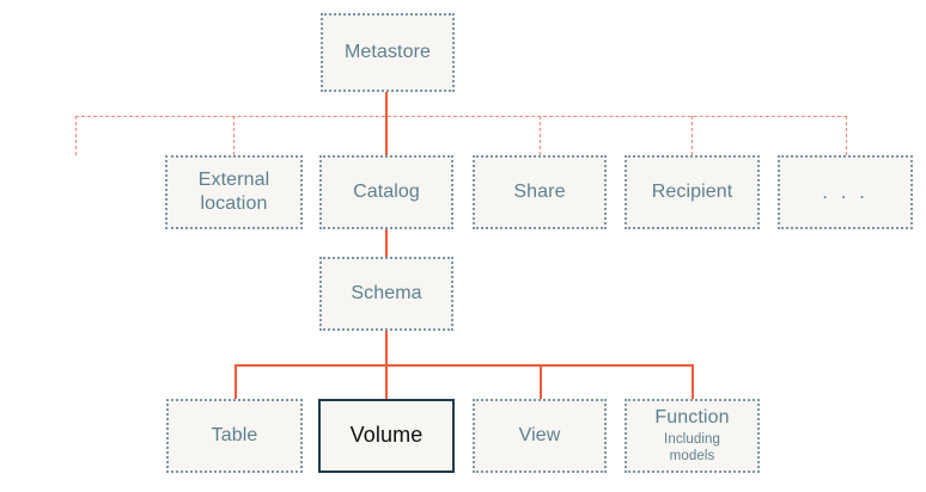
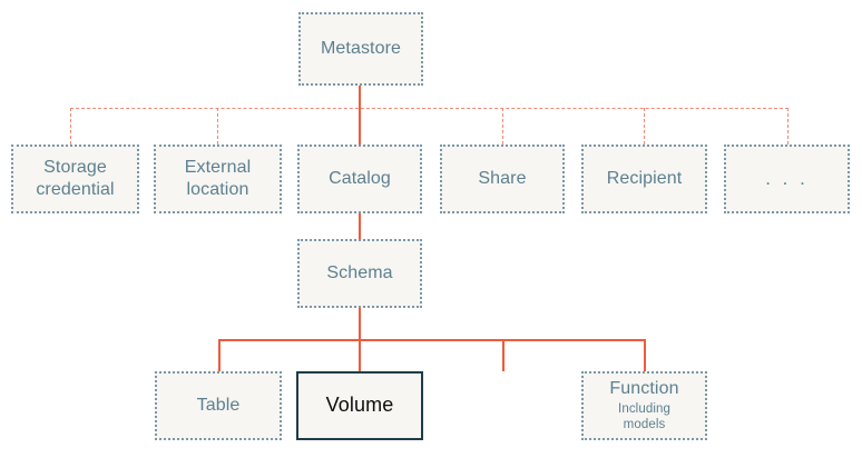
  Metastore
+ Storage
+ credential
  External
  location
  Catalog
  Share
  Recipient
  . . .
  Schema
  Table
  Volume
- View
  Function
  Including
  models
